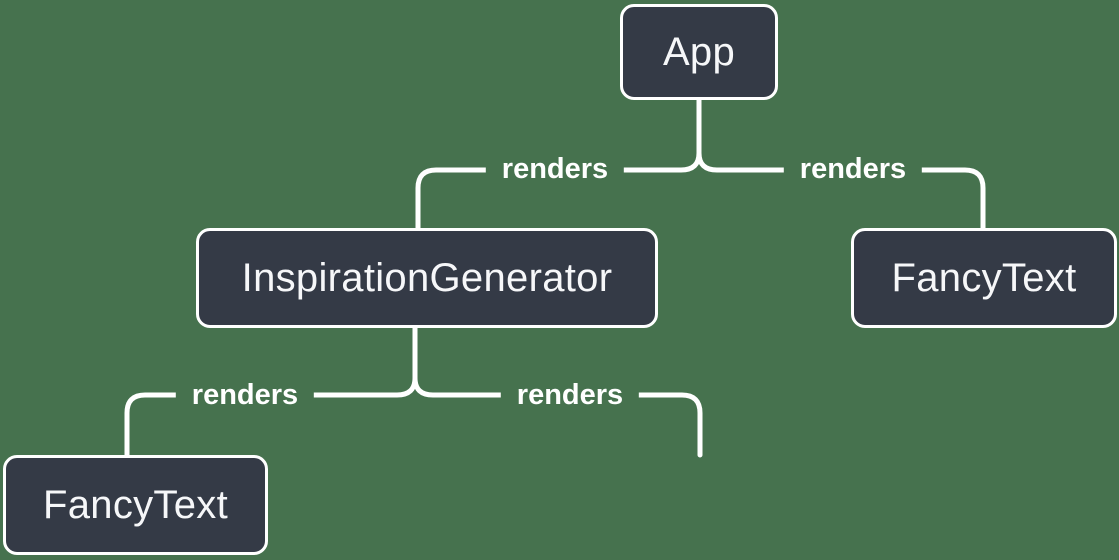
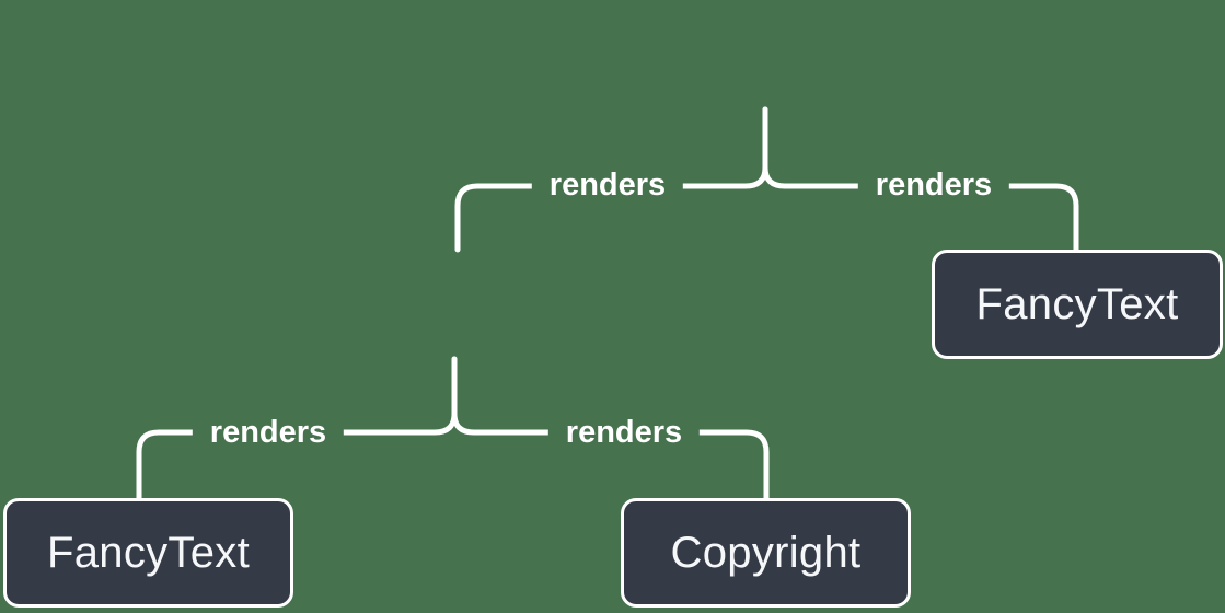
  renders
  renders
  renders
  renders
- App
- InspirationGenerator
  FancyText
  FancyText
+ Copyright
